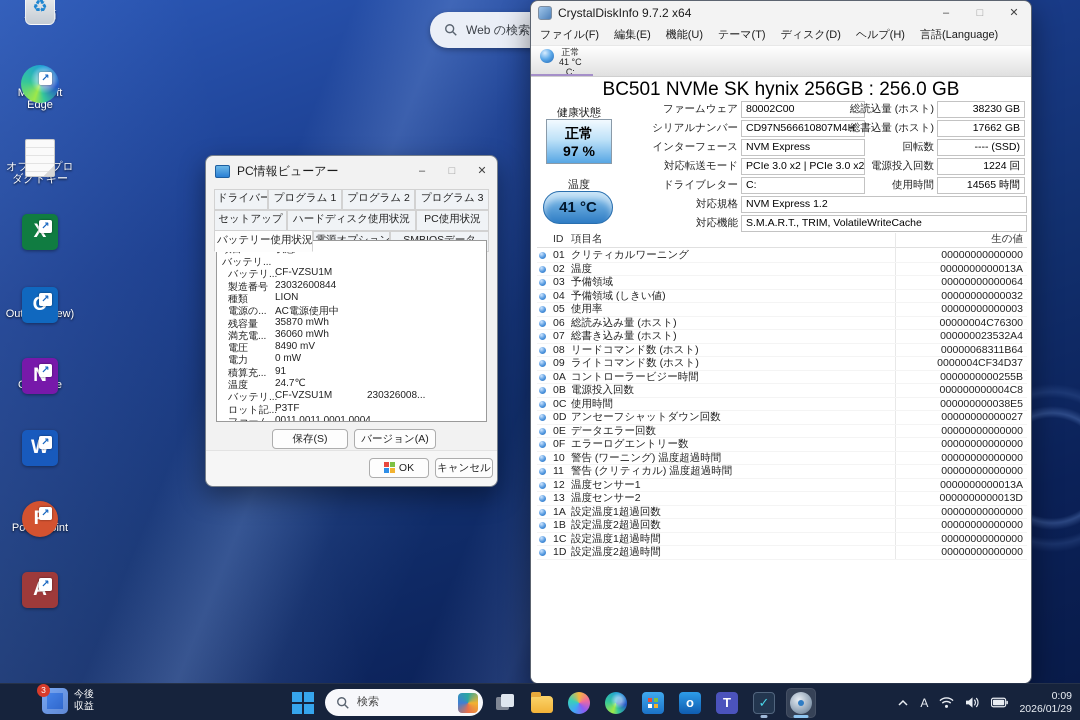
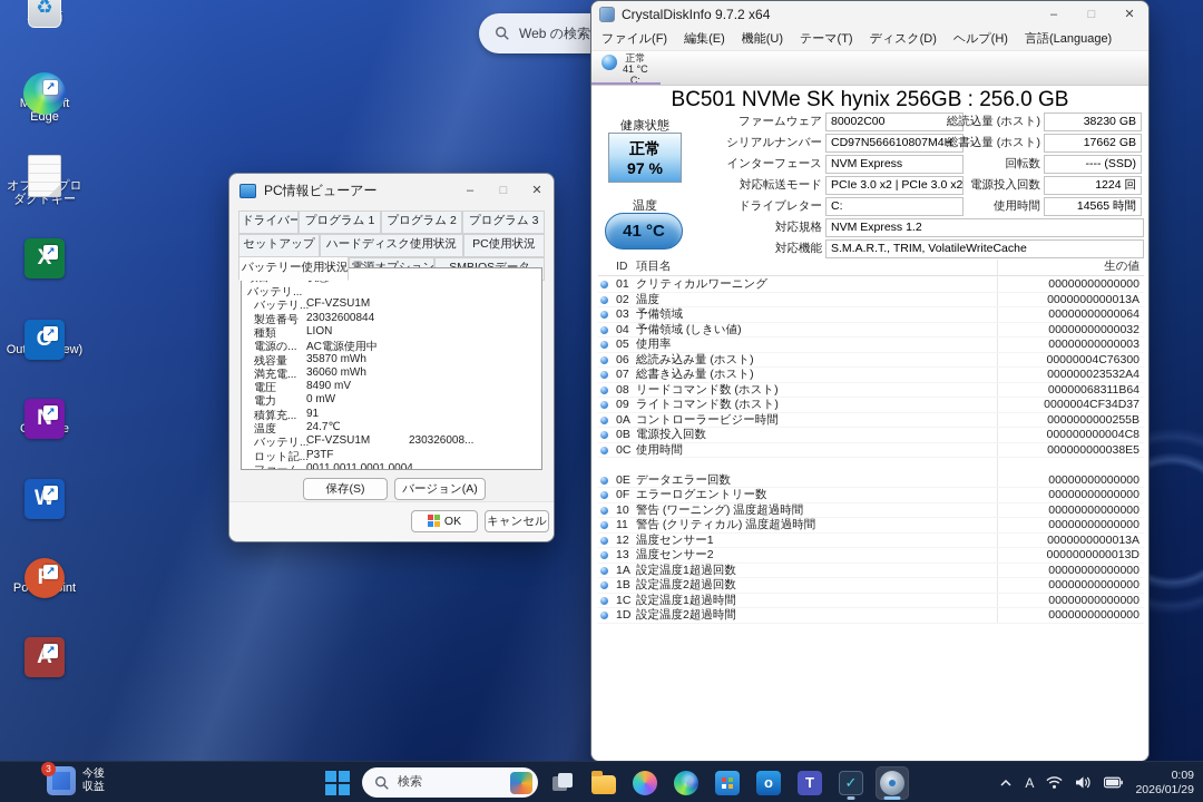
  ♻
  ↗
  オフプロダクトキー
  ↗
  ↗
  ↗
  ↗
  ↗
  ↗
  Web の検索
  PC情報ビューアー
  –
  □
  ✕
  ドライバー
  プログラム 1
  プログラム 2
  プログラム 3
  セットアップ
  ハードディスク使用状況
  PC使用状況
  バッテリー使用状況
  バッテリ...
  バッテリ...
  CF-VZSU1M
  製造番号
  23032600844
  種類
  LION
  電源の...
  AC電源使用中
  残容量
  35870 mWh
  満充電...
  36060 mWh
  電圧
  8490 mV
  電力
  0 mW
  積算充...
  91
  温度
  24.7℃
  バッテリ...
  CF-VZSU1M
  230326008...
  ロット記...
  P3TF
  0011.0011.0001.0004
  保存(S)
  バージョン(A)
  OK
  キャンセル
  CrystalDiskInfo 9.7.2 x64
  –
  □
  ✕
  ファイル(F)
  編集(E)
  機能(U)
  テーマ(T)
  ディスク(D)
  ヘルプ(H)
  言語(Language)
  正常
  41 °C
  C:
  BC501 NVMe SK hynix 256GB : 256.0 GB
  健康状態
  正常
  97 %
  温度
  41 °C
  ファームウェア
  80002C00
  シリアルナンバー
  CD97N566610807M4H
  インターフェース
  NVM Express
  対応転送モード
  PCIe 3.0 x2 | PCIe 3.0 x2
  ドライブレター
  C:
  対応規格
  NVM Express 1.2
  対応機能
  S.M.A.R.T., TRIM, VolatileWriteCache
  総読込量 (ホスト)
  38230 GB
  総書込量 (ホスト)
  17662 GB
  回転数
  ---- (SSD)
  電源投入回数
  1224 回
  使用時間
  14565 時間
  ID
  項目名
  生の値
  01
  クリティカルワーニング
  00000000000000
  02
  温度
  0000000000013A
  03
  予備領域
  00000000000064
  04
  予備領域 (しきい値)
  00000000000032
  05
  使用率
  00000000000003
  06
  総読み込み量 (ホスト)
  00000004C76300
  07
  総書き込み量 (ホスト)
  000000023532A4
  08
  リードコマンド数 (ホスト)
  00000068311B64
  09
  ライトコマンド数 (ホスト)
  0000004CF34D37
  0A
  コントローラービジー時間
  0000000000255B
  0B
  電源投入回数
  000000000004C8
  0C
  使用時間
  000000000038E5
- 0D
- アンセーフシャットダウン回数
- 00000000000027
  0E
  データエラー回数
  00000000000000
  0F
  エラーログエントリー数
  00000000000000
  10
  警告 (ワーニング) 温度超過時間
  00000000000000
  11
  警告 (クリティカル) 温度超過時間
  00000000000000
  12
  温度センサー1
  0000000000013A
  13
  温度センサー2
  0000000000013D
  1A
  設定温度1超過回数
  00000000000000
  1B
  設定温度2超過回数
  00000000000000
  1C
  設定温度1超過時間
  00000000000000
  1D
  設定温度2超過時間
  00000000000000
  3
  今後
  収益
  検索
  o
  T
  ✓
  A
  0:09
  2026/01/29
